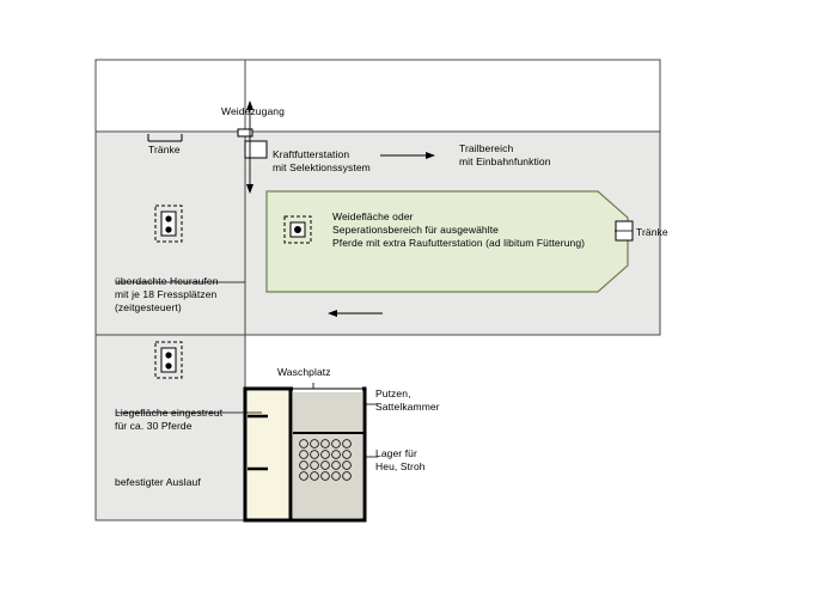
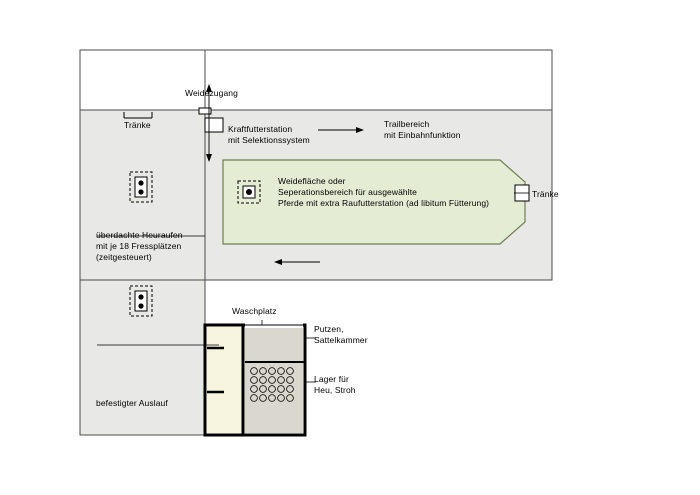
  Weidezugang
  Tränke
  Kraftfutterstation
  mit Selektionssystem
  Trailbereich
  mit Einbahnfunktion
  Weidefläche oder
  Seperationsbereich für ausgewählte
  Pferde mit extra Raufutterstation (ad libitum Fütterung)
  Tränke
  überdachte Heuraufen
  mit je 18 Fressplätzen
  (zeitgesteuert)
  Waschplatz
  Putzen,
  Sattelkammer
  Lager für
  Heu, Stroh
- Liegefläche eingestreut
- für ca. 30 Pferde
  befestigter Auslauf
